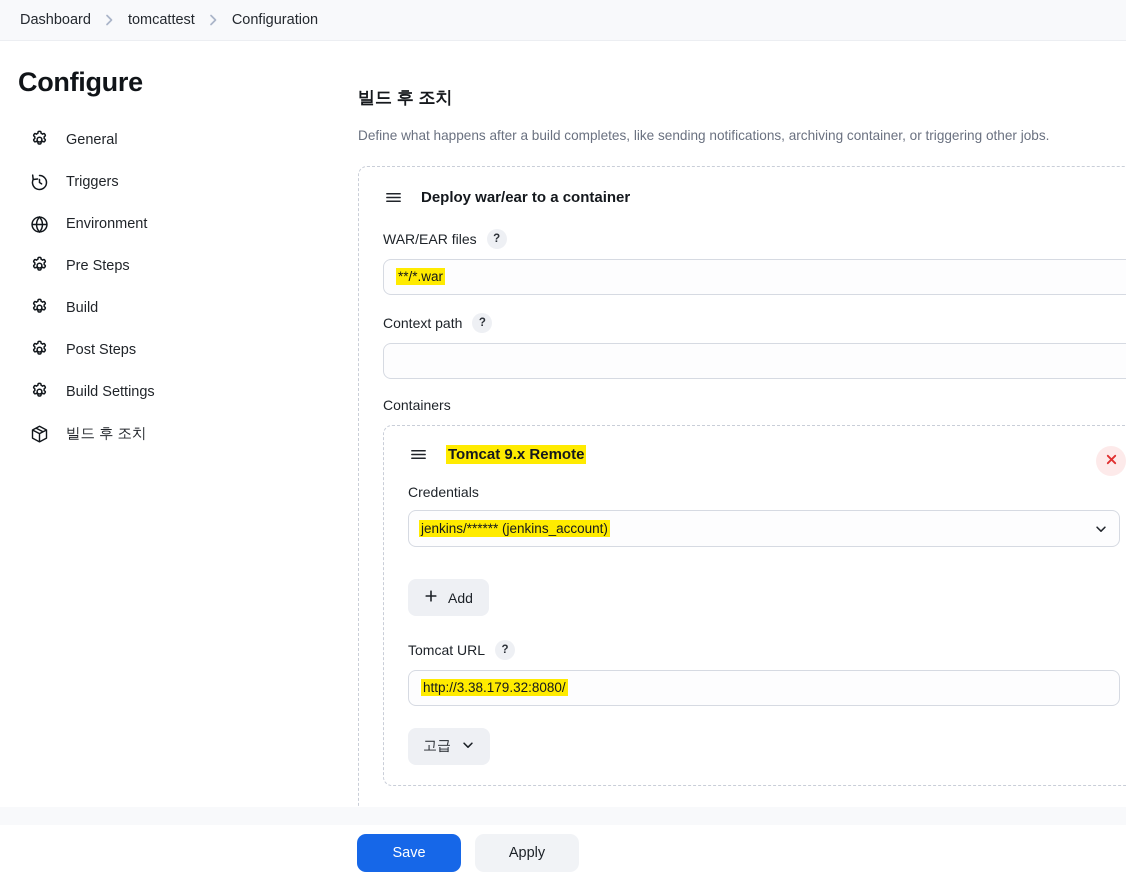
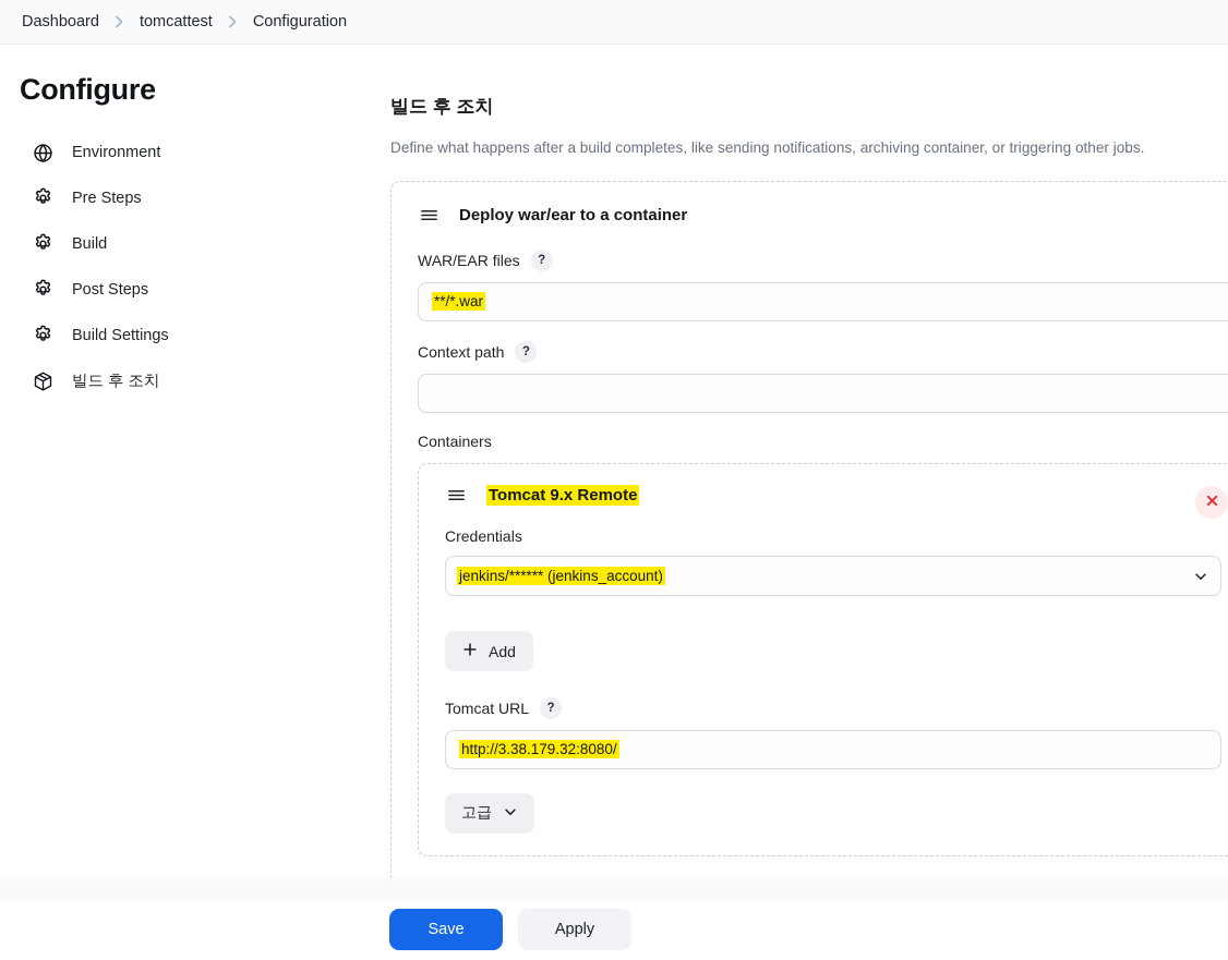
  Dashboard
  tomcattest
  Configuration
  Configure
- General
- Triggers
  Environment
  Pre Steps
  Build
  Post Steps
  Build Settings
  빌드 후 조치
  빌드 후 조치
  Define what happens after a build completes, like sending notifications, archiving container, or triggering other jobs.
  Deploy war/ear to a container
  WAR/EAR files
  ?
  **/*.war
  Context path
  ?
  Containers
  Tomcat 9.x Remote
  Credentials
  jenkins/****** (jenkins_account)
  Add
  Tomcat URL
  ?
  http://3.38.179.32:8080/
  고급
  Save
  Apply
